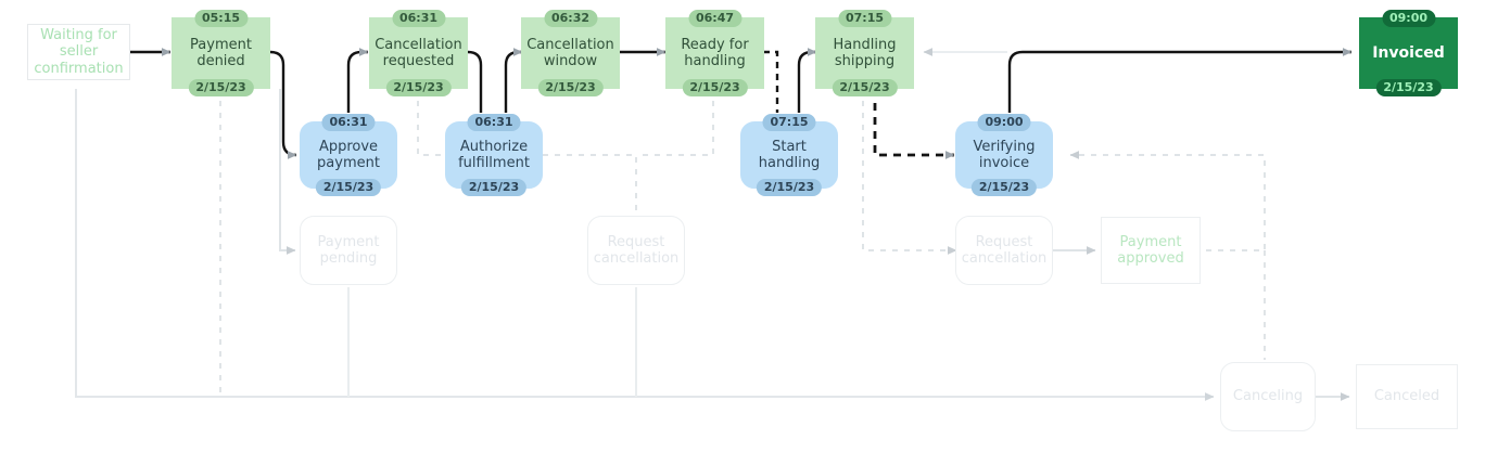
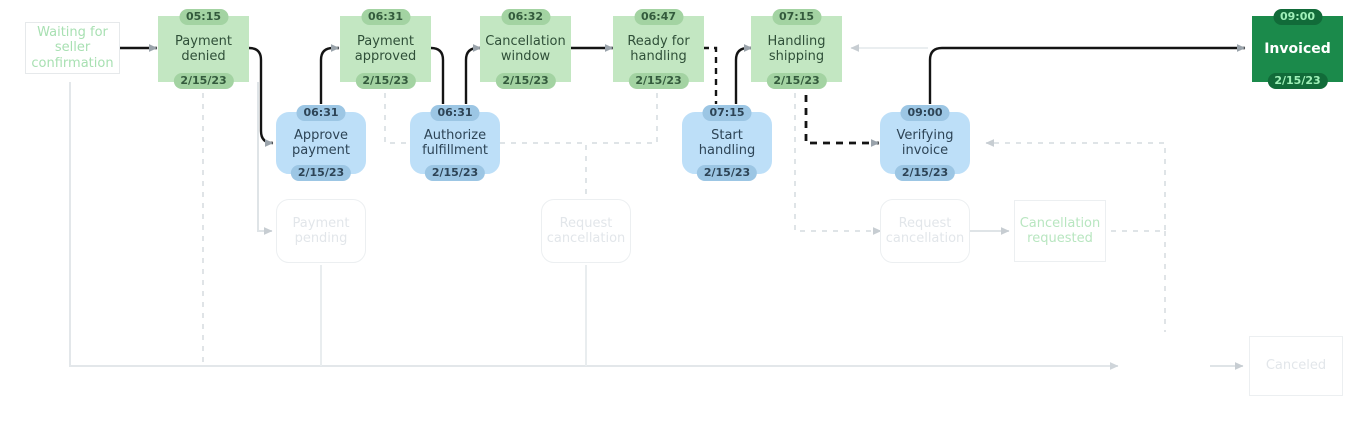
  Waiting for seller confirmation
  05:15
  Payment denied
  2/15/23
  06:31
  Approve payment
  2/15/23
  Payment pending
  06:31
- Cancellation requested
+ Payment approved
  2/15/23
  06:31
  Authorize fulfillment
  2/15/23
  06:32
  Cancellation window
  2/15/23
  Request cancellation
  06:47
  Ready for handling
  2/15/23
  07:15
  Start handling
  2/15/23
  07:15
  Handling shipping
  2/15/23
  09:00
  Verifying invoice
  2/15/23
  Request cancellation
- Payment approved
+ Cancellation requested
- Canceling
  Canceled
  09:00
  Invoiced
  2/15/23
